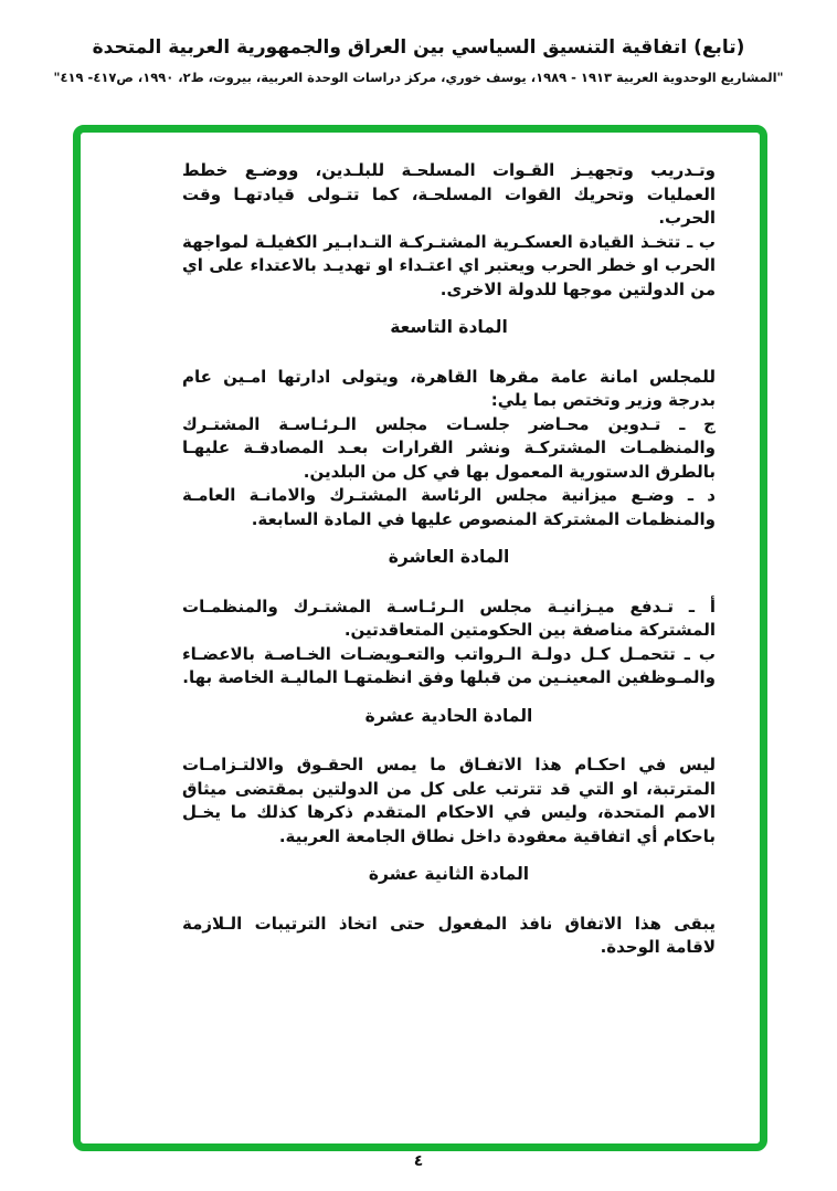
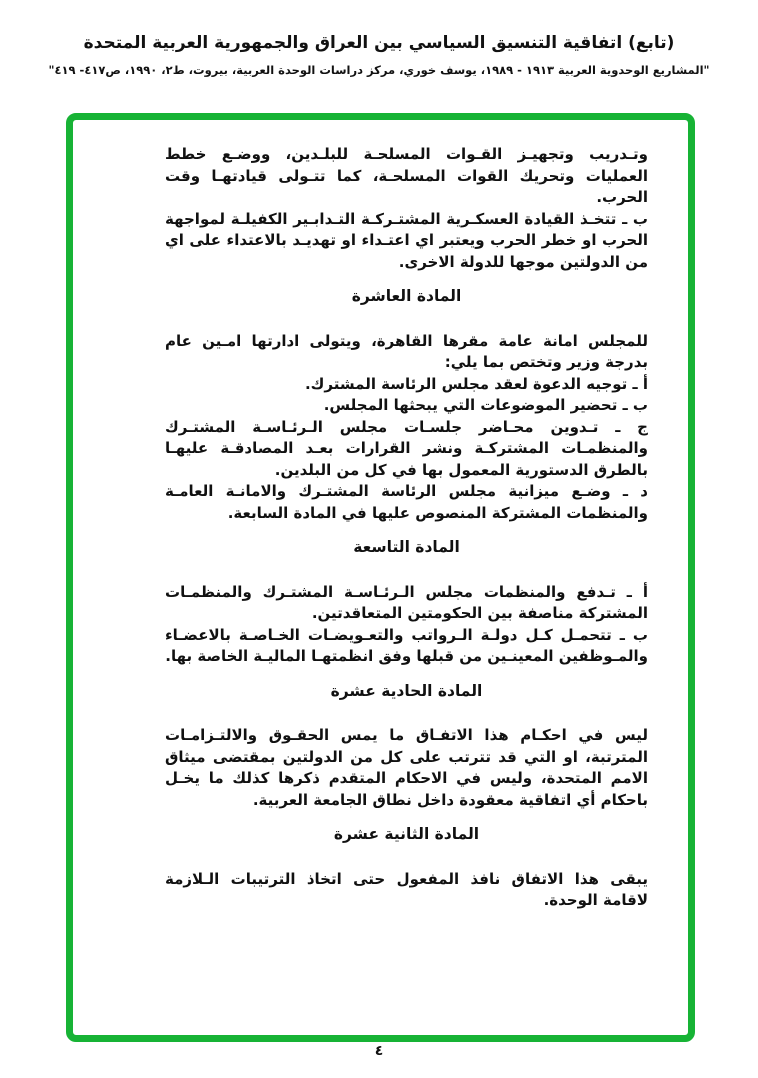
  (تابع) اتفاقية التنسيق السياسي بين العراق والجمهورية العربية المتحدة
  "المشاريع الوحدوية العربية ١٩١٣ - ١٩٨٩، يوسف خوري، مركز دراسات الوحدة العربية، بيروت، ط٢، ١٩٩٠، ص٤١٧- ٤١٩"
  وتـدريب وتجهيـز القـوات المسلحـة للبلـدين، ووضـع خطط العمليات وتحريك القوات المسلحـة، كما تتـولى قيادتهـا وقت الحرب.
  ب ـ تتخـذ القيادة العسكـرية المشتـركـة التـدابـير الكفيلـة لمواجهة الحرب او خطر الحرب ويعتبر اي اعتـداء او تهديـد بالاعتداء على اي من الدولتين موجها للدولة الاخرى.
- المادة التاسعة
+ المادة العاشرة
  للمجلس امانة عامة مقرها القاهرة، ويتولى ادارتها امـين عام بدرجة وزير وتختص بما يلي:
+ أ ـ توجيه الدعوة لعقد مجلس الرئاسة المشترك.
+ ب ـ تحضير الموضوعات التي يبحثها المجلس.
  ج ـ تـدوين محـاضر جلسـات مجلس الـرئـاسـة المشتـرك والمنظمـات المشتركـة ونشر القرارات بعـد المصادقـة عليهـا بالطرق الدستورية المعمول بها في كل من البلدين.
  د ـ وضـع ميزانية مجلس الرئاسة المشتـرك والامانـة العامـة والمنظمات المشتركة المنصوص عليها في المادة السابعة.
- المادة العاشرة
+ المادة التاسعة
- أ ـ تـدفع ميـزانيـة مجلس الـرئـاسـة المشتـرك والمنظمـات المشتركة مناصفة بين الحكومتين المتعاقدتين.
+ أ ـ تـدفع والمنظمات مجلس الـرئـاسـة المشتـرك والمنظمـات المشتركة مناصفة بين الحكومتين المتعاقدتين.
  ب ـ تتحمـل كـل دولـة الـرواتب والتعـويضـات الخـاصـة بالاعضـاء والمـوظفين المعينـين من قبلها وفق انظمتهـا الماليـة الخاصة بها.
  المادة الحادية عشرة
  ليس في احكـام هذا الاتفـاق ما يمس الحقـوق والالتـزامـات المترتبة، او التي قد تترتب على كل من الدولتين بمقتضى ميثاق الامم المتحدة، وليس في الاحكام المتقدم ذكرها كذلك ما يخـل باحكام أي اتفاقية معقودة داخل نطاق الجامعة العربية.
  المادة الثانية عشرة
  يبقى هذا الاتفاق نافذ المفعول حتى اتخاذ الترتيبات الـلازمة لاقامة الوحدة.
  ٤
